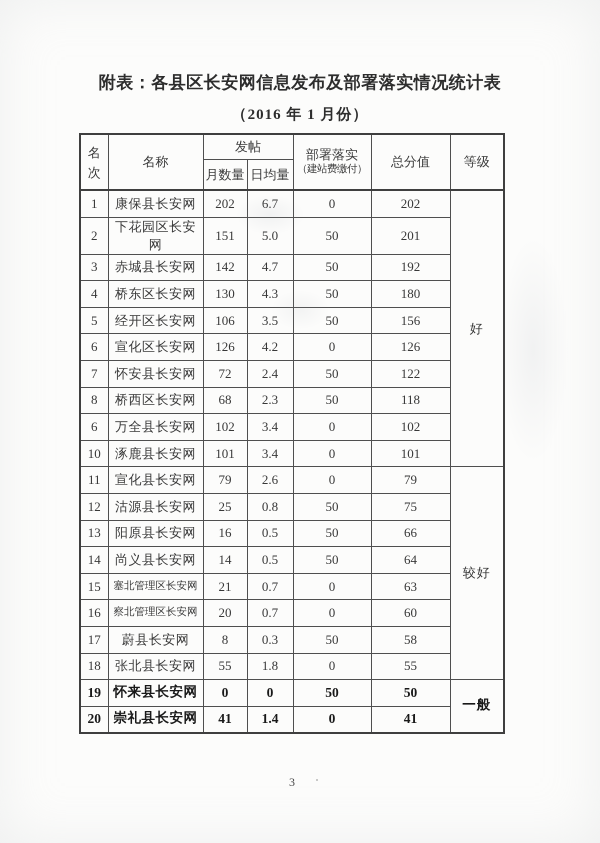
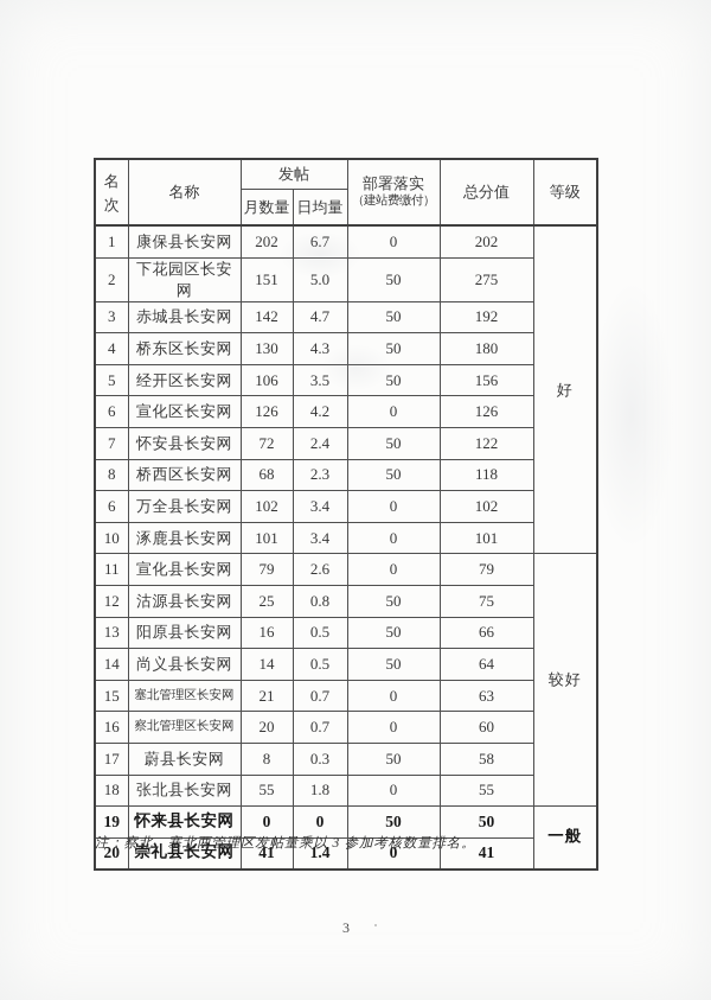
- 附表：各县区长安网信息发布及部署落实情况统计表
- （2016 年 1 月份）
  名 次	名称	发帖	部署落实 （建站费缴付）	总分值	等级
  月数量	日均量
  1	康保县长安网	202		0	202	好
- 2	下花园区长安网	151	5.0	50	201
+ 2	下花园区长安网	151	5.0	50	275
  3	赤城县长安网	142	4.7	50	192
  4	桥东区长安网	130	4	0	180
  5	经开区长安网	106	3	0	156
  6	宣化区长安网	126	4.2	0	126
  7	怀安县长安网	72	2.4	50	122
  8	桥西区长安网	68	2.3	50	118
  6	万全县长安网	102	3.4	0	102
  10	涿鹿县长安网	101	3.4	0	101
  11	宣化县长安网	79	2.6	0	79	较好
  12	沽源县长安网	25	0.8	50	75
  13	阳原县长安网	16	0.5	50	66
  14	尚义县长安网	14	0.5	50	64
  15	塞北管理区长安网	21	0.7	0	63
  16	察北管理区长安网	20	0.7	0	60
  17	蔚县长安网	8	0.3	50	58
  18	张北县长安网	55	1.8	0	55
  19	怀来县长安网	0	0	50	50	一般
  20	崇礼县长安网	41	1.4	0	41
+ 注：察北、塞北两管理区发帖量乘以 3 参加考核数量排名。
  3
